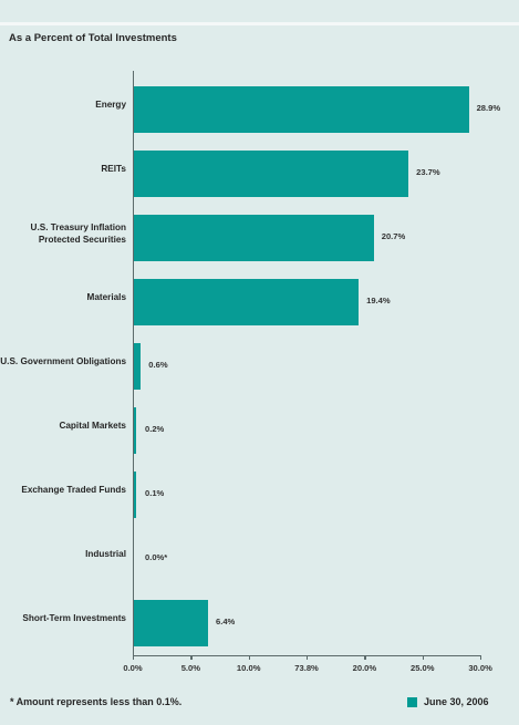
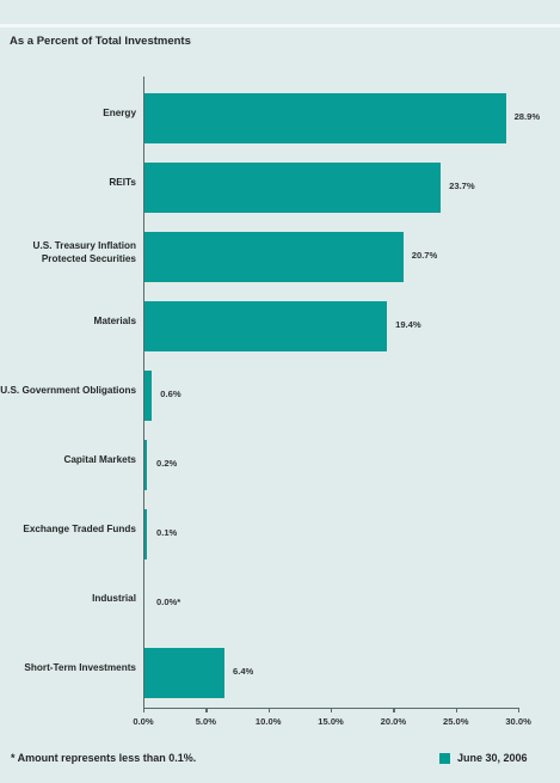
  As a Percent of Total Investments
  Energy
  28.9%
  REITs
  23.7%
  U.S. Treasury Inflation
  Protected Securities
  20.7%
  Materials
  19.4%
  U.S. Government Obligations
  0.6%
  Capital Markets
  0.2%
  Exchange Traded Funds
  0.1%
  Industrial
  0.0%*
  Short-Term Investments
  6.4%
  0.0%
  5.0%
  10.0%
- 73.8%
+ 15.0%
  20.0%
  25.0%
  30.0%
  * Amount represents less than 0.1%.
  June 30, 2006
